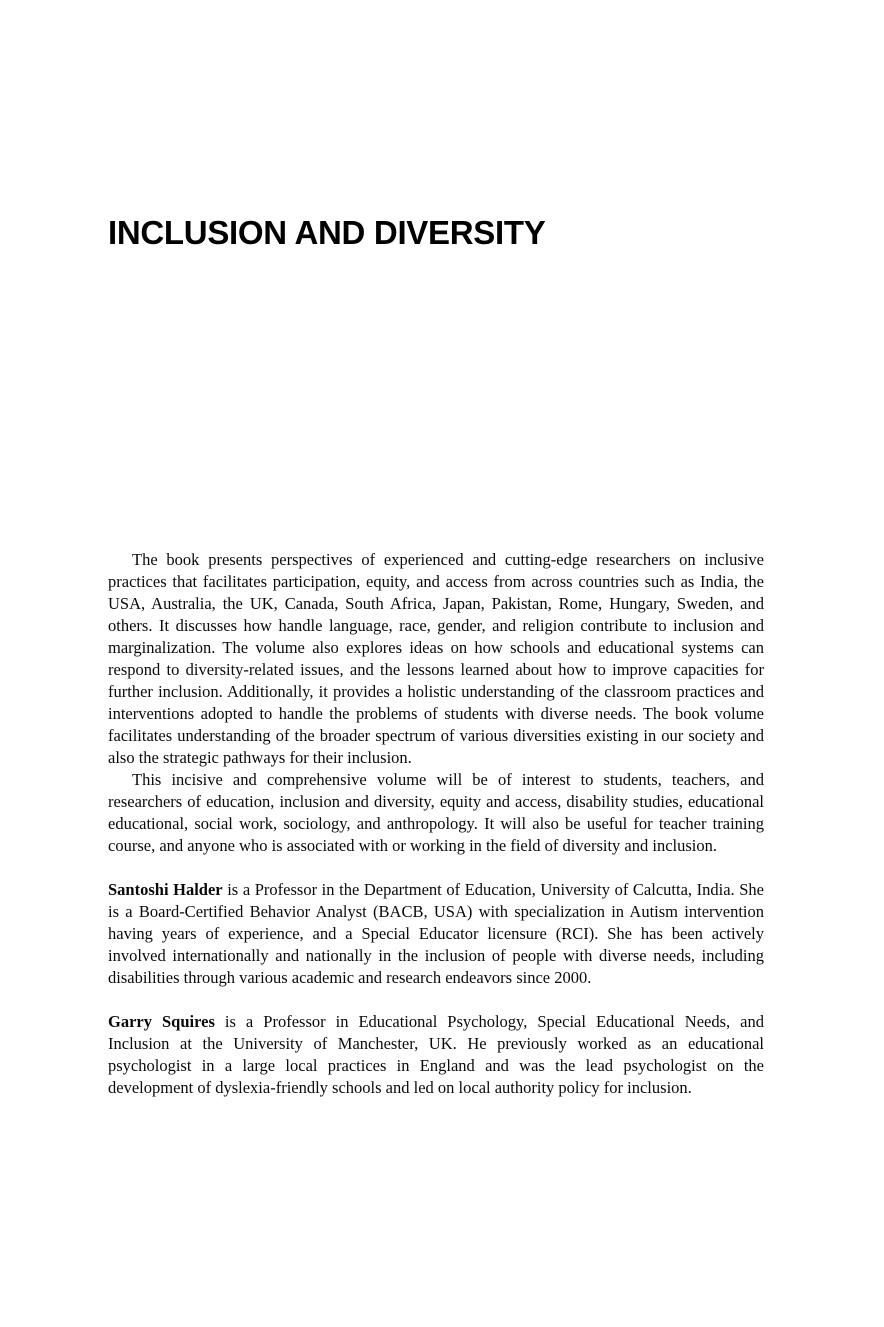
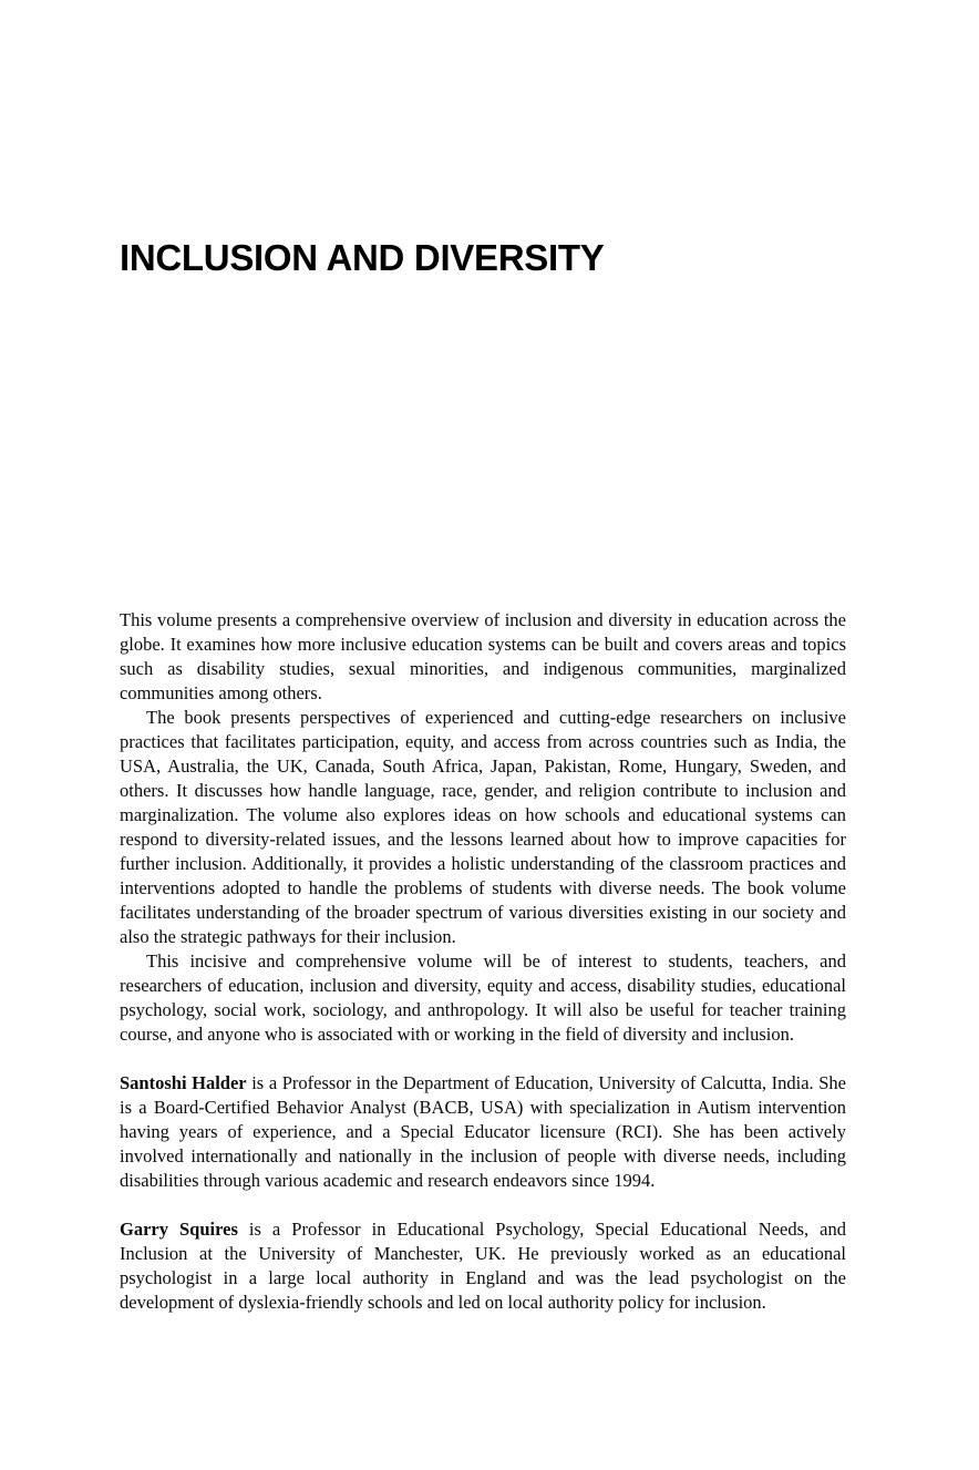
  INCLUSION AND DIVERSITY
+ This volume presents a comprehensive overview of inclusion and diversity in education across the globe. It examines how more inclusive education systems can be built and covers areas and topics such as disability studies, sexual minorities, and indigenous communities, marginalized communities among others.
  The book presents perspectives of experienced and cutting-edge researchers on inclusive practices that facilitates participation, equity, and access from across countries such as India, the USA, Australia, the UK, Canada, South Africa, Japan, Pakistan, Rome, Hungary, Sweden, and others. It discusses how handle language, race, gender, and religion contribute to inclusion and marginalization. The volume also explores ideas on how schools and educational systems can respond to diversity-related issues, and the lessons learned about how to improve capacities for further inclusion. Additionally, it provides a holistic understanding of the classroom practices and interventions adopted to handle the problems of students with diverse needs. The book volume facilitates understanding of the broader spectrum of various diversities existing in our society and also the strategic pathways for their inclusion.
- This incisive and comprehensive volume will be of interest to students, teachers, and researchers of education, inclusion and diversity, equity and access, disability studies, educational educational, social work, sociology, and anthropology. It will also be useful for teacher training course, and anyone who is associated with or working in the field of diversity and inclusion.
+ This incisive and comprehensive volume will be of interest to students, teachers, and researchers of education, inclusion and diversity, equity and access, disability studies, educational psychology, social work, sociology, and anthropology. It will also be useful for teacher training course, and anyone who is associated with or working in the field of diversity and inclusion.
- Santoshi Halder is a Professor in the Department of Education, University of Calcutta, India. She is a Board-Certified Behavior Analyst (BACB, USA) with specialization in Autism intervention having years of experience, and a Special Educator licensure (RCI). She has been actively involved internationally and nationally in the inclusion of people with diverse needs, including disabilities through various academic and research endeavors since 2000.
+ Santoshi Halder is a Professor in the Department of Education, University of Calcutta, India. She is a Board-Certified Behavior Analyst (BACB, USA) with specialization in Autism intervention having years of experience, and a Special Educator licensure (RCI). She has been actively involved internationally and nationally in the inclusion of people with diverse needs, including disabilities through various academic and research endeavors since 1994.
- Garry Squires is a Professor in Educational Psychology, Special Educational Needs, and Inclusion at the University of Manchester, UK. He previously worked as an educational psychologist in a large local practices in England and was the lead psychologist on the development of dyslexia-friendly schools and led on local authority policy for inclusion.
+ Garry Squires is a Professor in Educational Psychology, Special Educational Needs, and Inclusion at the University of Manchester, UK. He previously worked as an educational psychologist in a large local authority in England and was the lead psychologist on the development of dyslexia-friendly schools and led on local authority policy for inclusion.
